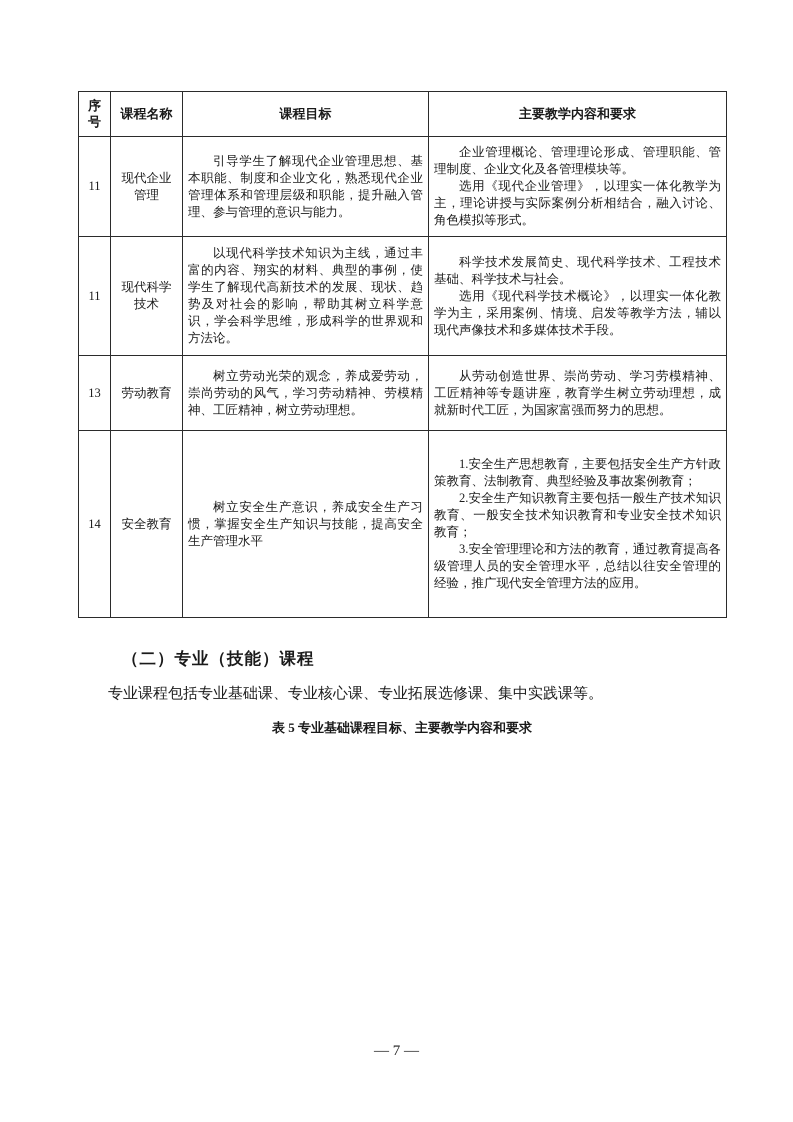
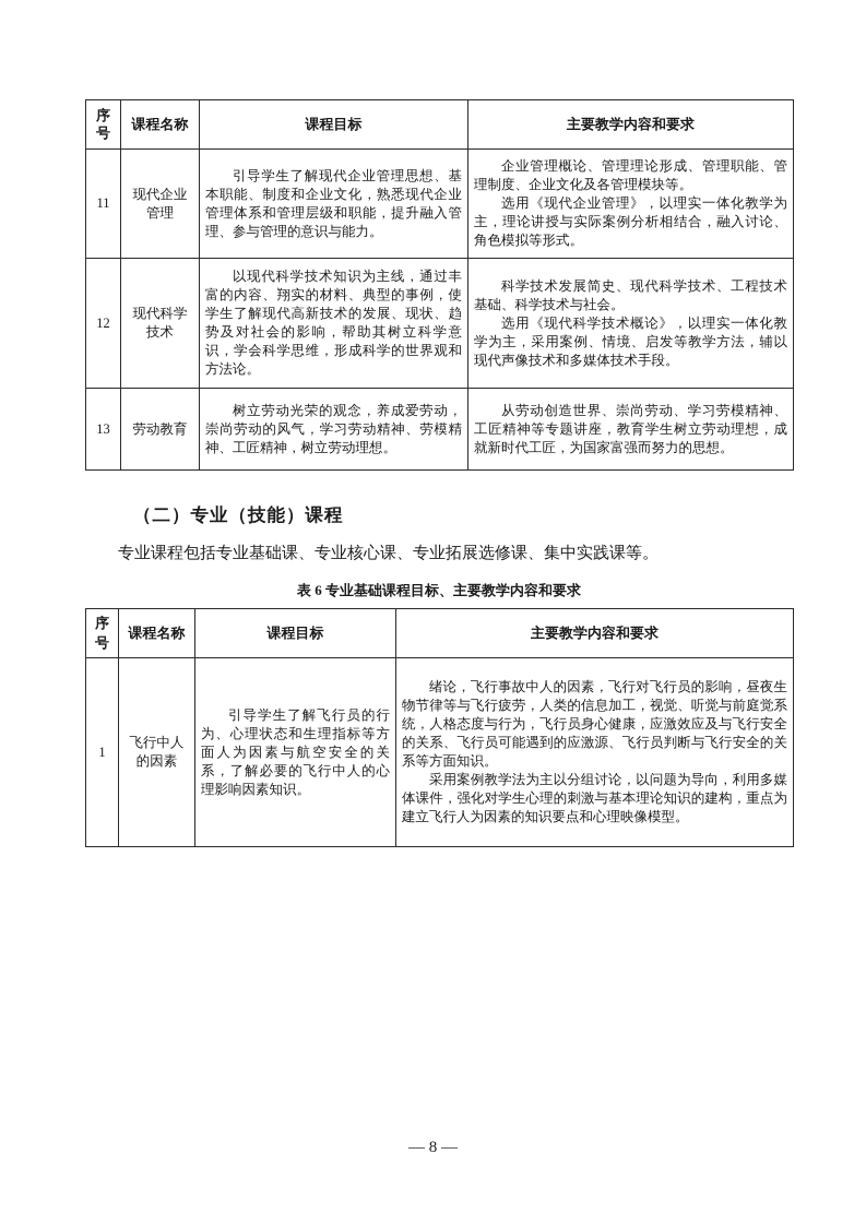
  序 号	课程名称	课程目标	主要教学内容和要求
  11	现代企业 管理	引导学生了解现代企业管理思想、基本职能、制度和企业文化，熟悉现代企业管理体系和管理层级和职能，提升融入管理、参与管理的意识与能力。	企业管理概论、管理理论形成、管理职能、管理制度、企业文化及各管理模块等。选用《现代企业管理》，以理实一体化教学为主，理论讲授与实际案例分析相结合，融入讨论、角色模拟等形式。
- 11	现代科学 技术	以现代科学技术知识为主线，通过丰富的内容、翔实的材料、典型的事例，使学生了解现代高新技术的发展、现状、趋势及对社会的影响，帮助其树立科学意识，学会科学思维，形成科学的世界观和方法论。	科学技术发展简史、现代科学技术、工程技术基础、科学技术与社会。选用《现代科学技术概论》，以理实一体化教学为主，采用案例、情境、启发等教学方法，辅以现代声像技术和多媒体技术手段。
+ 12	现代科学 技术	以现代科学技术知识为主线，通过丰富的内容、翔实的材料、典型的事例，使学生了解现代高新技术的发展、现状、趋势及对社会的影响，帮助其树立科学意识，学会科学思维，形成科学的世界观和方法论。	科学技术发展简史、现代科学技术、工程技术基础、科学技术与社会。选用《现代科学技术概论》，以理实一体化教学为主，采用案例、情境、启发等教学方法，辅以现代声像技术和多媒体技术手段。
  13	劳动教育	树立劳动光荣的观念，养成爱劳动，崇尚劳动的风气，学习劳动精神、劳模精神、工匠精神，树立劳动理想。	从劳动创造世界、崇尚劳动、学习劳模精神、工匠精神等专题讲座，教育学生树立劳动理想，成就新时代工匠，为国家富强而努力的思想。
- 14	安全教育	树立安全生产意识，养成安全生产习惯，掌握安全生产知识与技能，提高安全生产管理水平	1.安全生产思想教育，主要包括安全生产方针政策教育、法制教育、典型经验及事故案例教育；2.安全生产知识教育主要包括一般生产技术知识教育、一般安全技术知识教育和专业安全技术知识教育；3.安全管理理论和方法的教育，通过教育提高各级管理人员的安全管理水平，总结以往安全管理的经验，推广现代安全管理方法的应用。
  （二）专业（技能）课程
  专业课程包括专业基础课、专业核心课、专业拓展选修课、集中实践课等。
- 表 5 专业基础课程目标、主要教学内容和要求
+ 表 6 专业基础课程目标、主要教学内容和要求
+ 序号	课程名称	课程目标	主要教学内容和要求
+ 1	飞行中人 的因素	引导学生了解飞行员的行为、心理状态和生理指标等方面人为因素与航空安全的关系，了解必要的飞行中人的心理影响因素知识。	绪论，飞行事故中人的因素，飞行对飞行员的影响，昼夜生物节律等与飞行疲劳，人类的信息加工，视觉、听觉与前庭觉系统，人格态度与行为，飞行员身心健康，应激效应及与飞行安全的关系、飞行员可能遇到的应激源、飞行员判断与飞行安全的关系等方面知识。采用案例教学法为主以分组讨论，以问题为导向，利用多媒体课件，强化对学生心理的刺激与基本理论知识的建构，重点为建立飞行人为因素的知识要点和心理映像模型。
- — 7 —
+ — 8 —
